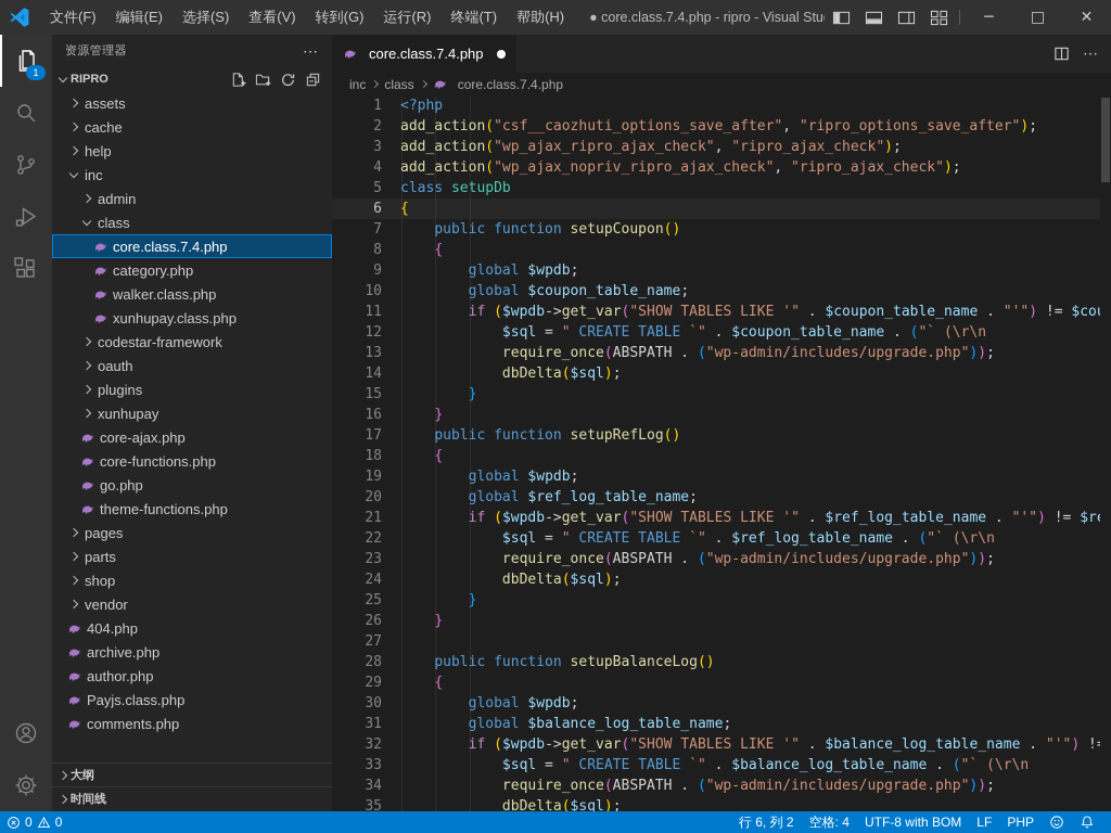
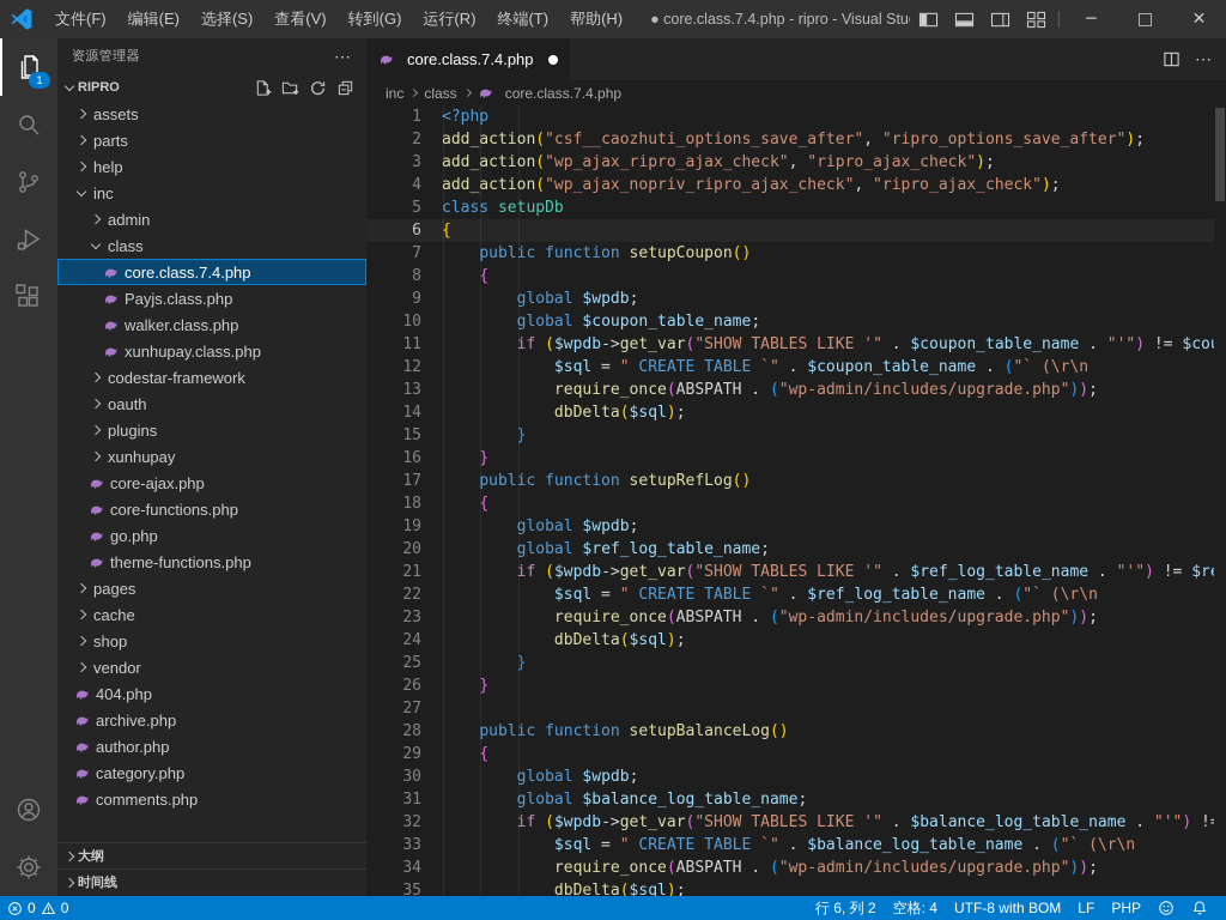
  文件(F)
  编辑(E)
  选择(S)
  查看(V)
  转到(G)
  运行(R)
  终端(T)
  帮助(H)
  ● core.class.7.4.php - ripro - Visual Stu
  ─
  □
  ✕
  1
  资源管理器
  ⋯
  RIPRO
  assets
- cache
+ parts
  help
  inc
  admin
  class
  core.class.7.4.php
- category.php
+ Payjs.class.php
  walker.class.php
  xunhupay.class.php
  codestar-framework
  oauth
  plugins
  xunhupay
  core-ajax.php
  core-functions.php
  go.php
  theme-functions.php
  pages
- parts
+ cache
  shop
  vendor
  404.php
  archive.php
  author.php
- Payjs.class.php
+ category.php
  comments.php
  大纲
  时间线
  core.class.7.4.php
  ⋯
  inc
  class
  core.class.7.4.php
  1
  <?php
  2
  add_action("csf__caozhuti_options_save_after", "ripro_options_save_after");
  3
  add_action("wp_ajax_ripro_ajax_check", "ripro_ajax_check");
  4
  add_action("wp_ajax_nopriv_ripro_ajax_check", "ripro_ajax_check");
  5
  class setupDb
  6
  {
  7
  public function setupCoupon()
  8
  {
  9
  global $wpdb;
  10
  global $coupon_table_name;
  11
  if ($wpdb->get_var("SHOW TABLES LIKE '" . $coupon_table_name . "'") != $co
  12
  $sql = " CREATE TABLE `" . $coupon_table_name . ("` (\r\n
  13
  require_once(ABSPATH . ("wp-admin/includes/upgrade.php"));
  14
  dbDelta($sql);
  15
  }
  16
  }
  17
  public function setupRefLog()
  18
  {
  19
  global $wpdb;
  20
  global $ref_log_table_name;
  21
  if ($wpdb->get_var("SHOW TABLES LIKE '" . $ref_log_table_name . "'") != $r
  22
  $sql = " CREATE TABLE `" . $ref_log_table_name . ("` (\r\n
  23
  require_once(ABSPATH . ("wp-admin/includes/upgrade.php"));
  24
  dbDelta($sql);
  25
  }
  26
  }
  27
  28
  public function setupBalanceLog()
  29
  {
  30
  global $wpdb;
  31
  global $balance_log_table_name;
  32
  if ($wpdb->get_var("SHOW TABLES LIKE '" . $balance_log_table_name . "'") !
  33
  $sql = " CREATE TABLE `" . $balance_log_table_name . ("` (\r\n
  34
  require_once(ABSPATH . ("wp-admin/includes/upgrade.php"));
  35
  dbDelta($sql);
  0
  0
  行 6, 列 2
  空格: 4
  UTF-8 with BOM
  LF
  PHP
